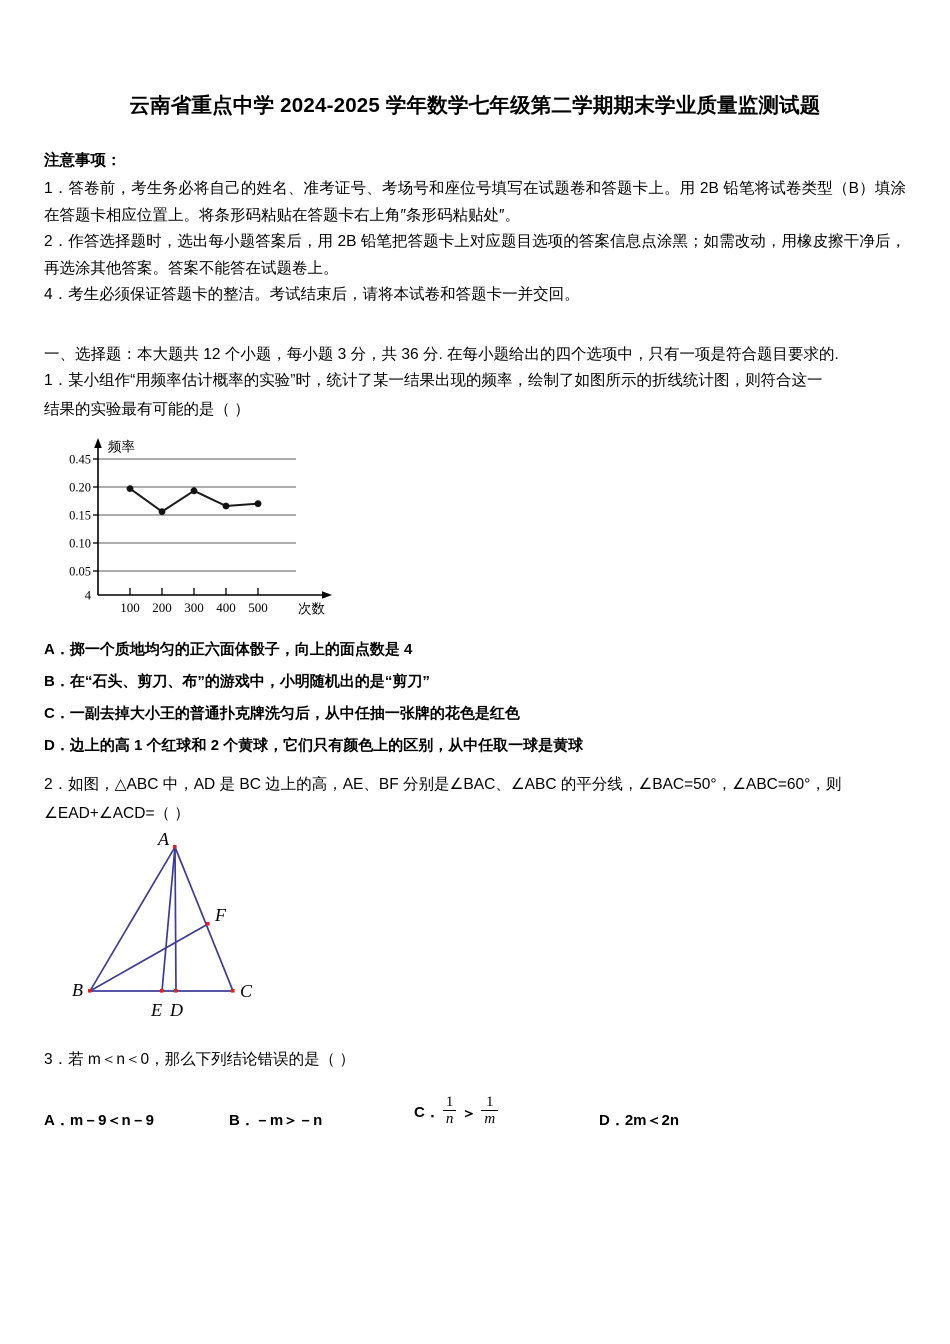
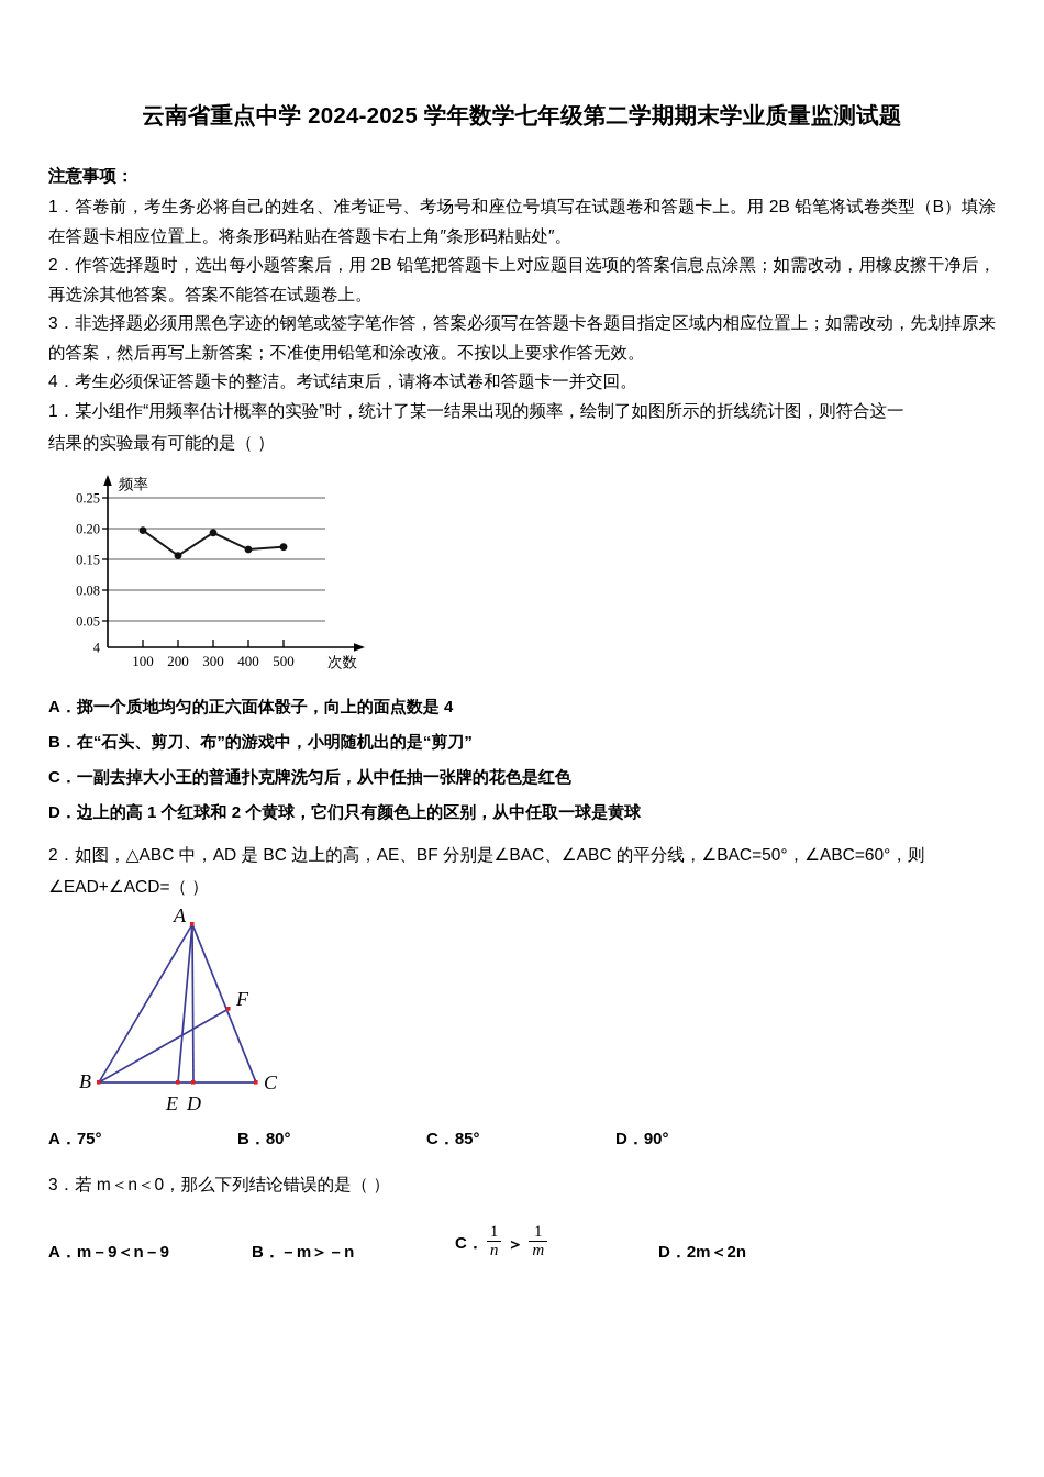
  云南省重点中学 2024-2025 学年数学七年级第二学期期末学业质量监测试题
  注意事项：
  1．答卷前，考生务必将自己的姓名、准考证号、考场号和座位号填写在试题卷和答题卡上。用 2B 铅笔将试卷类型（B）填涂在答题卡相应位置上。将条形码粘贴在答题卡右上角″条形码粘贴处″。
  2．作答选择题时，选出每小题答案后，用 2B 铅笔把答题卡上对应题目选项的答案信息点涂黑；如需改动，用橡皮擦干净后，再选涂其他答案。答案不能答在试题卷上。
+ 3．非选择题必须用黑色字迹的钢笔或签字笔作答，答案必须写在答题卡各题目指定区域内相应位置上；如需改动，先划掉原来的答案，然后再写上新答案；不准使用铅笔和涂改液。不按以上要求作答无效。
  4．考生必须保证答题卡的整洁。考试结束后，请将本试卷和答题卡一并交回。
- 一、选择题：本大题共 12 个小题，每小题 3 分，共 36 分. 在每小题给出的四个选项中，只有一项是符合题目要求的.
  1．某小组作“用频率估计概率的实验”时，统计了某一结果出现的频率，绘制了如图所示的折线统计图，则符合这一
  结果的实验最有可能的是（ ）
- 0.45
+ 0.25
  0.20
  0.15
- 0.10
+ 0.08
  0.05
  4
  100
  200
  300
  400
  500
  频率
  次数
  A．掷一个质地均匀的正六面体骰子，向上的面点数是 4
  B．在“石头、剪刀、布”的游戏中，小明随机出的是“剪刀”
  C．一副去掉大小王的普通扑克牌洗匀后，从中任抽一张牌的花色是红色
  D．边上的高 1 个红球和 2 个黄球，它们只有颜色上的区别，从中任取一球是黄球
  2．如图，△ABC 中，AD 是 BC 边上的高，AE、BF 分别是∠BAC、∠ABC 的平分线，∠BAC=50°，∠ABC=60°，则
  ∠EAD+∠ACD=（ ）
  A
  B
  C
  D
  E
  F
+ A．75°
+ B．80°
+ C．85°
+ D．90°
  3．若 m＜n＜0，那么下列结论错误的是（ ）
  A．m－9＜n－9
  B．－m＞－n
  C．
  1
  n
  ＞
  1
  m
  D．2m＜2n
